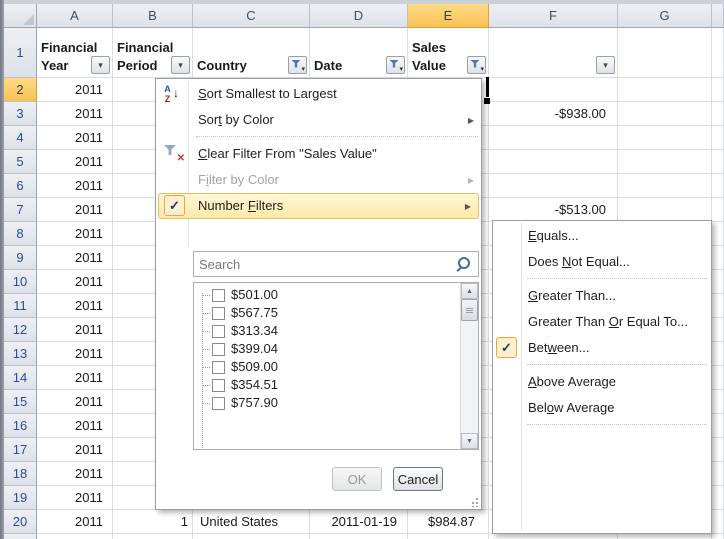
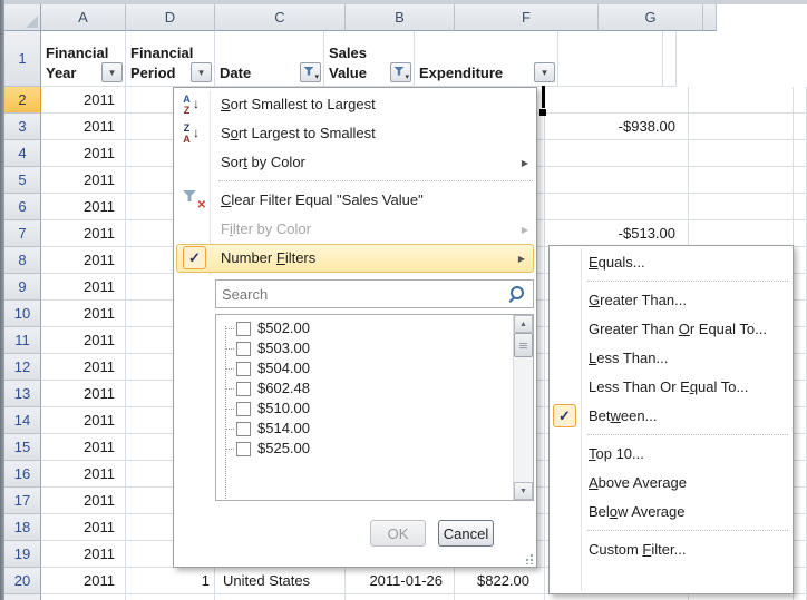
  A
- B
+ D
  C
- D
+ B
- E
  F
  G
  1
  Financial
  Year
  ▾
  Financial
  Period
  ▾
- Country
  Date
  Sales
  Value
+ Expenditure
  ▾
  2
  2011
  3
  2011
  -$938.00
  4
  2011
  5
  2011
  6
  2011
  7
  2011
  -$513.00
  8
  2011
  9
  2011
  10
  2011
  11
  2011
  12
  2011
  13
  2011
  14
  2011
  15
  2011
  16
  2011
  17
  2011
  18
  2011
  19
  2011
  20
  2011
  1
  United States
- 2011-01-19
+ 2011-01-26
- $984.87
+ $822.00
  A
  Z↓
  Sort Smallest to Largest
+ Z
+ A↓
+ Sort Largest to Smallest
  Sort by Color
  ▶
  ✕
- Clear Filter From "Sales Value"
+ Clear Filter Equal "Sales Value"
  Filter by Color
  ▶
  ✓
  Number Filters
  ▶
  Search
- $501.00
- $567.75
+ $502.00
- $313.34
+ $503.00
- $399.04
+ $504.00
- $509.00
+ $602.48
+ $510.00
- $354.51
+ $514.00
- $757.90
+ $525.00
  OK
  Cancel
  Equals...
- Does Not Equal...
  Greater Than...
  Greater Than Or Equal To...
+ Less Than...
+ Less Than Or Equal To...
  ✓
  Between...
+ Top 10...
  Above Average
  Below Average
+ Custom Filter...
